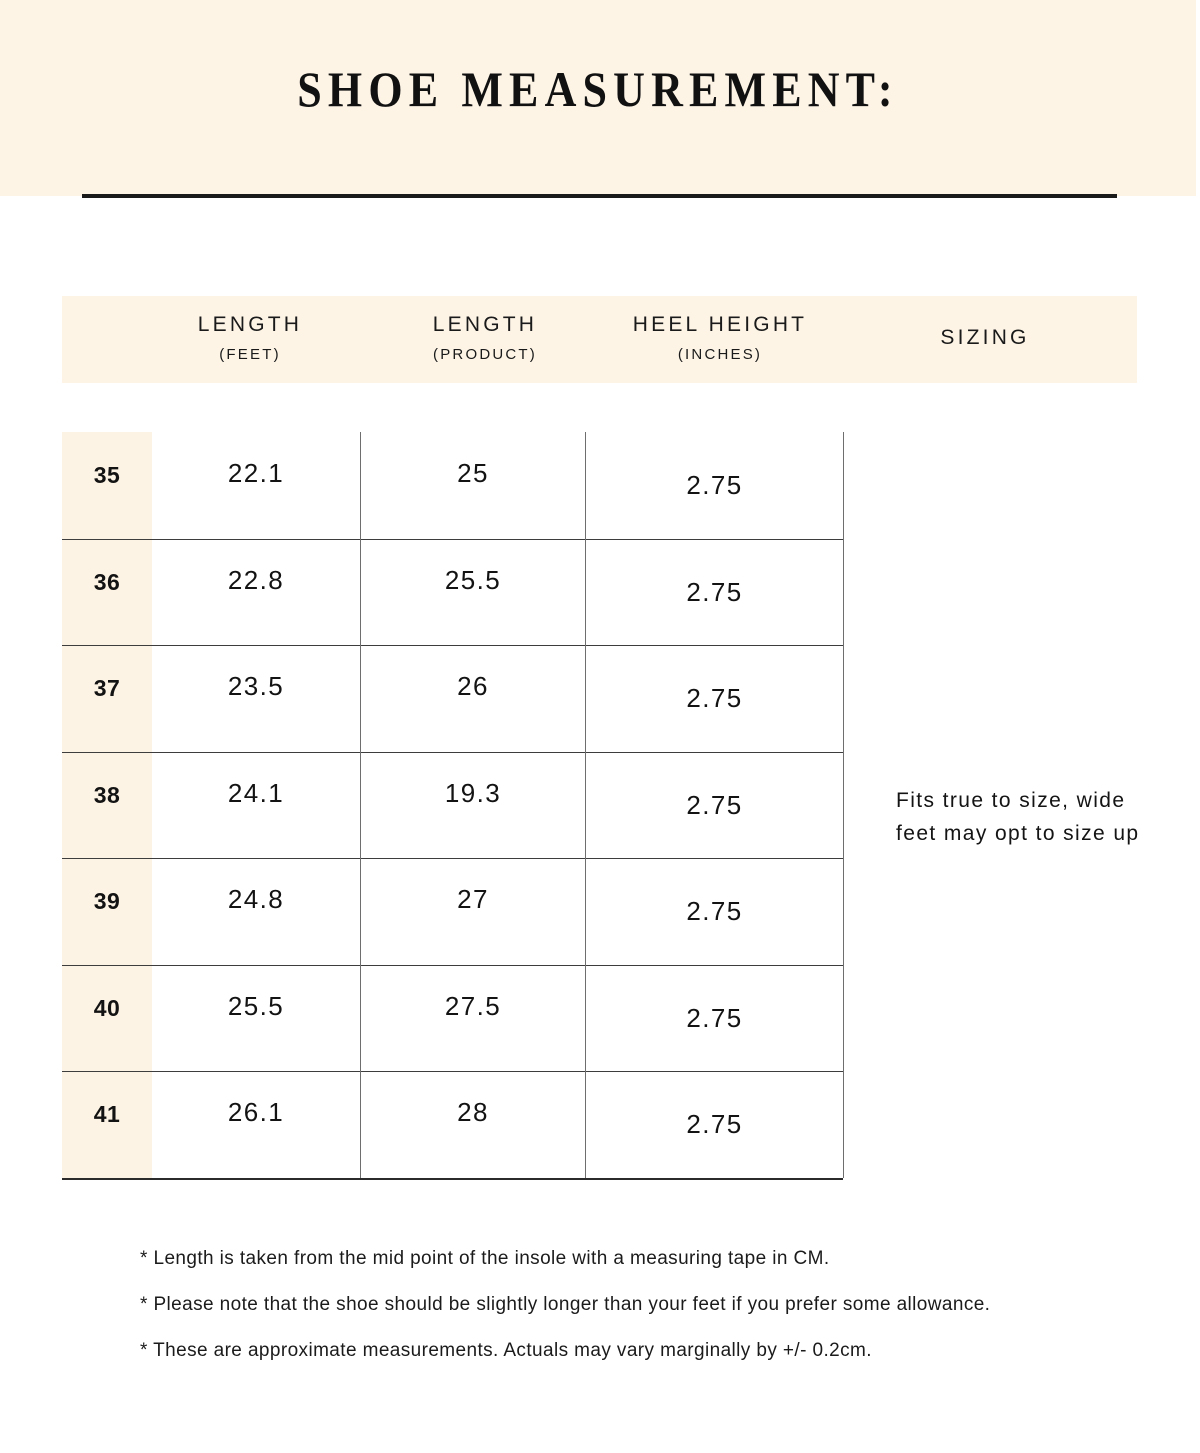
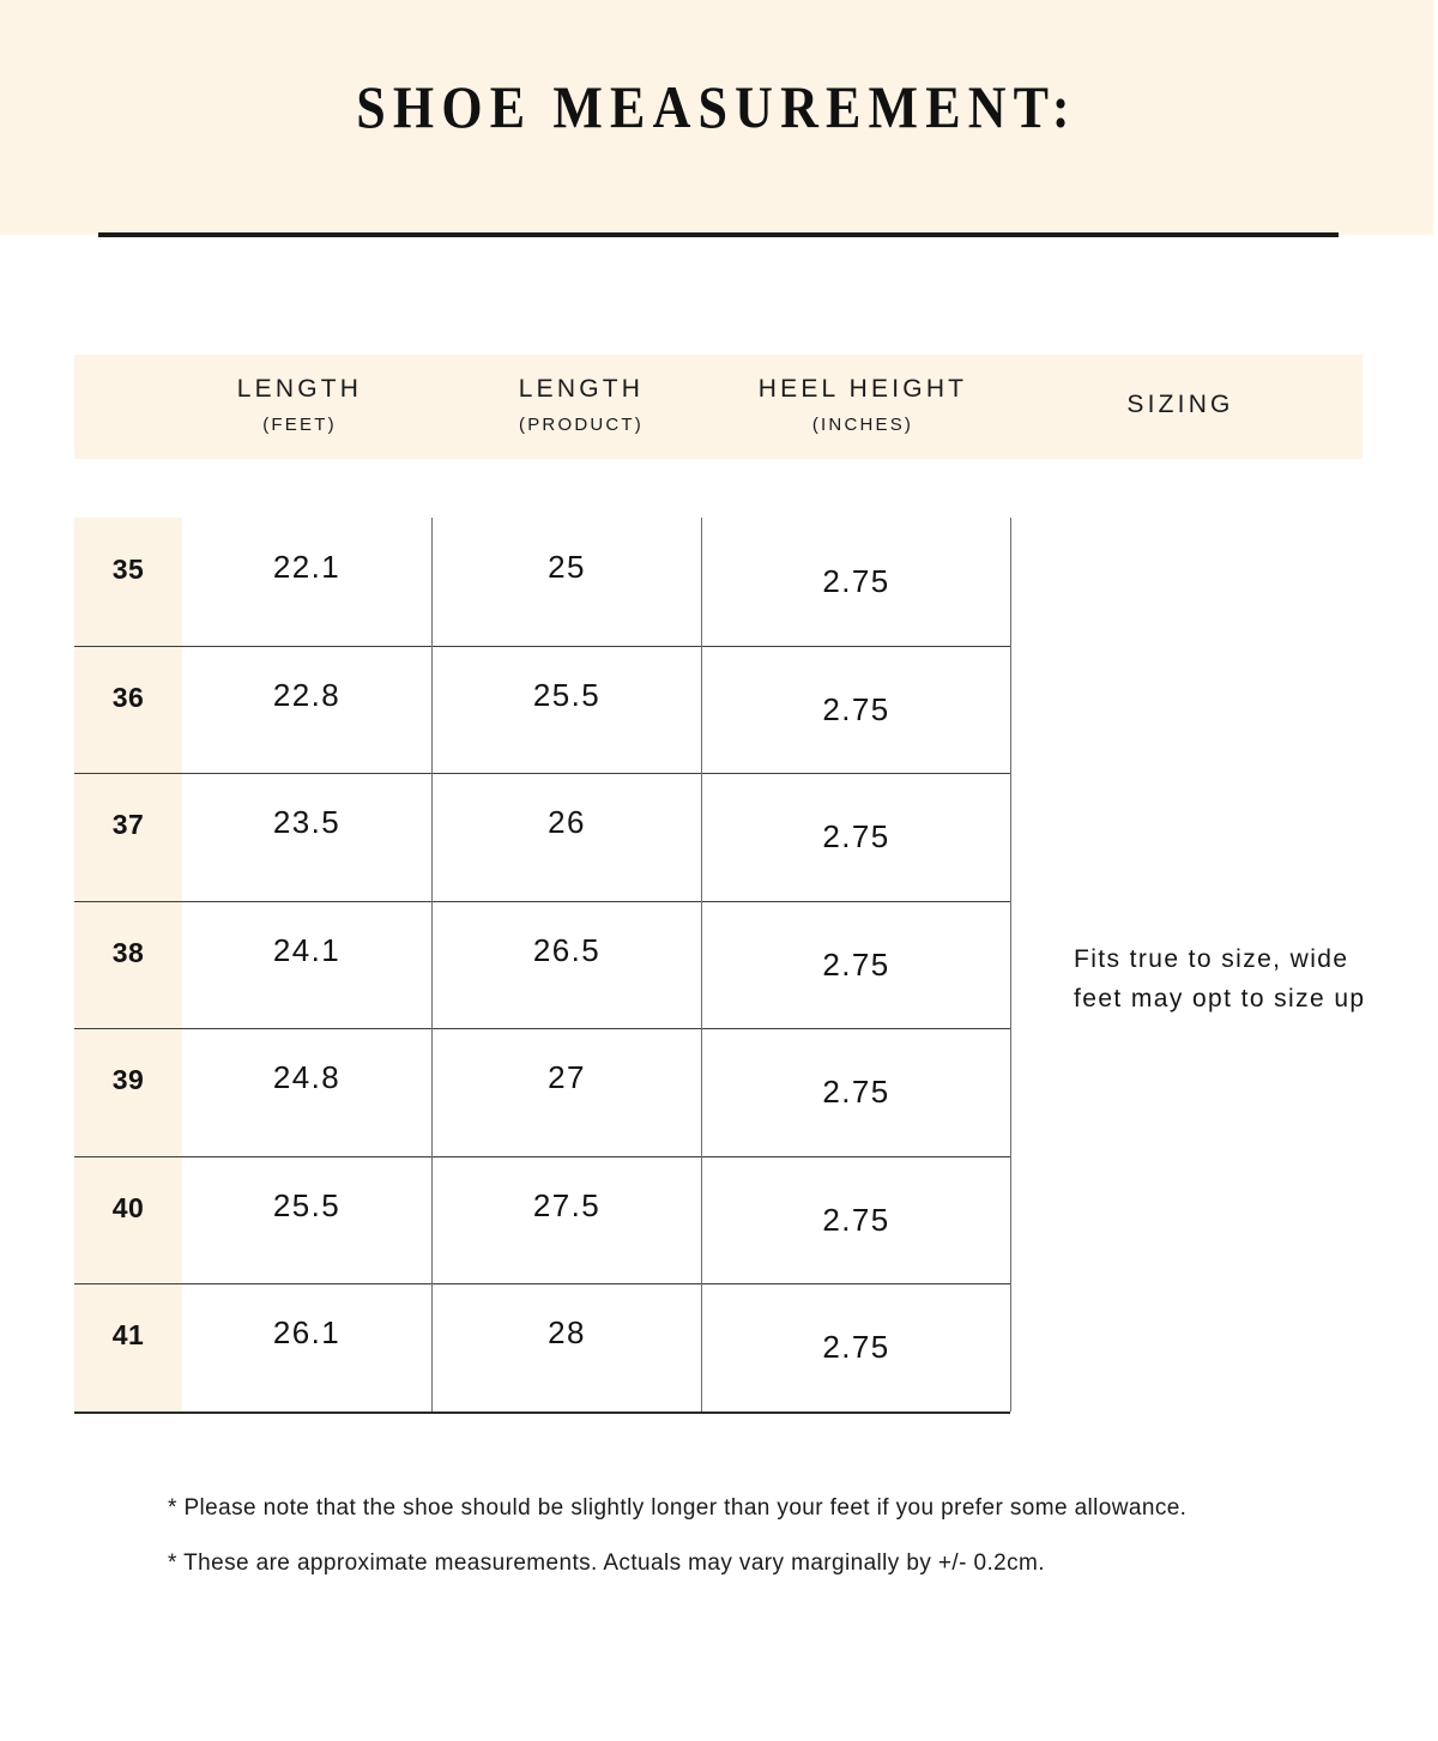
  SHOE MEASUREMENT:
  LENGTH
  (FEET)
  LENGTH
  (PRODUCT)
  HEEL HEIGHT
  (INCHES)
  SIZING
  35
  22.1
  25
  2.75
  36
  22.8
  25.5
  2.75
  37
  23.5
  26
  2.75
  38
  24.1
- 19.3
+ 26.5
  2.75
  39
  24.8
  27
  2.75
  40
  25.5
  27.5
  2.75
  41
  26.1
  28
  2.75
  Fits true to size, wide feet may opt to size up
- * Length is taken from the mid point of the insole with a measuring tape in CM.
  * Please note that the shoe should be slightly longer than your feet if you prefer some allowance.
  * These are approximate measurements. Actuals may vary marginally by +/- 0.2cm.
